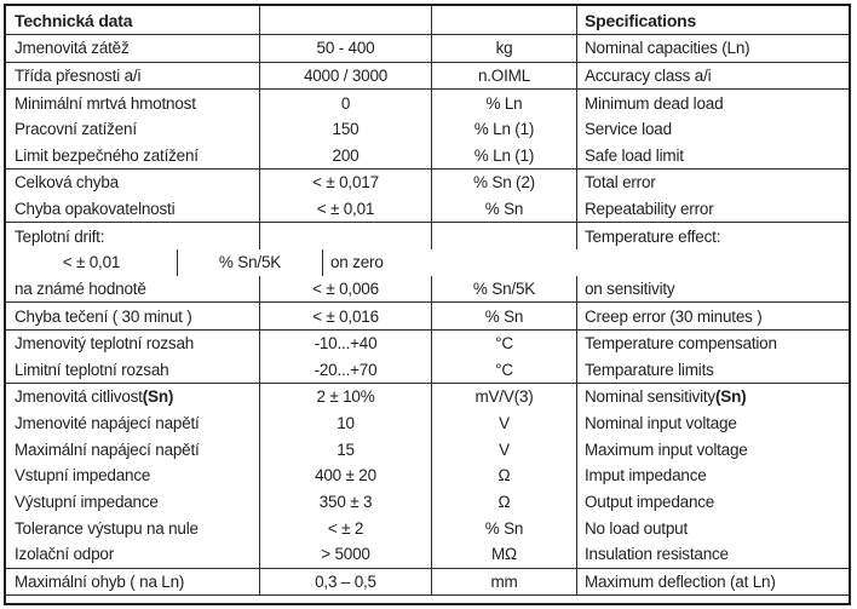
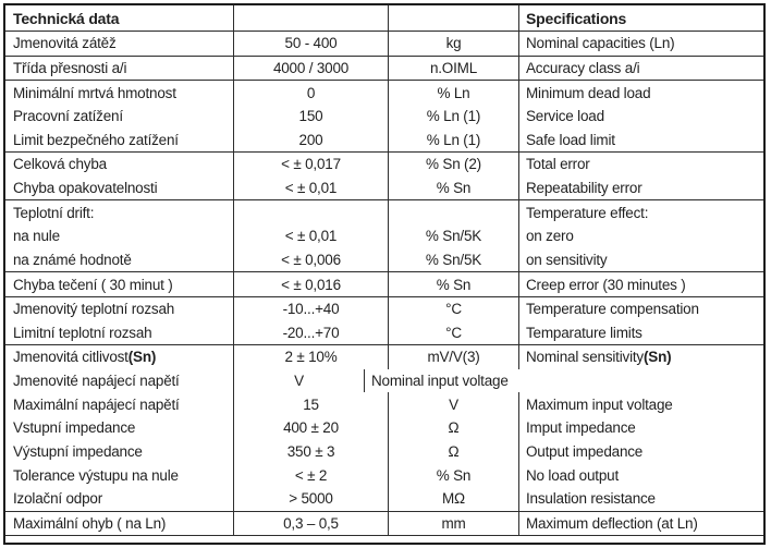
  Technická data
  Specifications
  Jmenovitá zátěž
  50 - 400
  kg
  Nominal capacities (Ln)
  Třída přesnosti a/i
  4000 / 3000
  n.OIML
  Accuracy class a/i
  Minimální mrtvá hmotnost
  0
  % Ln
  Minimum dead load
  Pracovní zatížení
  150
  % Ln (1)
  Service load
  Limit bezpečného zatížení
  200
  % Ln (1)
  Safe load limit
  Celková chyba
  < ± 0,017
  % Sn (2)
  Total error
  Chyba opakovatelnosti
  < ± 0,01
  % Sn
  Repeatability error
  Teplotní drift:
  Temperature effect:
+ na nule
  < ± 0,01
  % Sn/5K
  on zero
  na známé hodnotě
  < ± 0,006
  % Sn/5K
  on sensitivity
  Chyba tečení ( 30 minut )
  < ± 0,016
  % Sn
  Creep error (30 minutes )
  Jmenovitý teplotní rozsah
  -10...+40
  °C
  Temperature compensation
  Limitní teplotní rozsah
  -20...+70
  °C
  Temparature limits
  Jmenovitá citlivost
  (Sn)
  2 ± 10%
  mV/V(3)
  Nominal sensitivity
  (Sn)
  Jmenovité napájecí napětí
- 10
  V
  Nominal input voltage
  Maximální napájecí napětí
  15
  V
  Maximum input voltage
  Vstupní impedance
  400 ± 20
  Ω
  Imput impedance
  Výstupní impedance
  350 ± 3
  Ω
  Output impedance
  Tolerance výstupu na nule
  < ± 2
  % Sn
  No load output
  Izolační odpor
  > 5000
  MΩ
  Insulation resistance
  Maximální ohyb ( na Ln)
  0,3 – 0,5
  mm
  Maximum deflection (at Ln)
